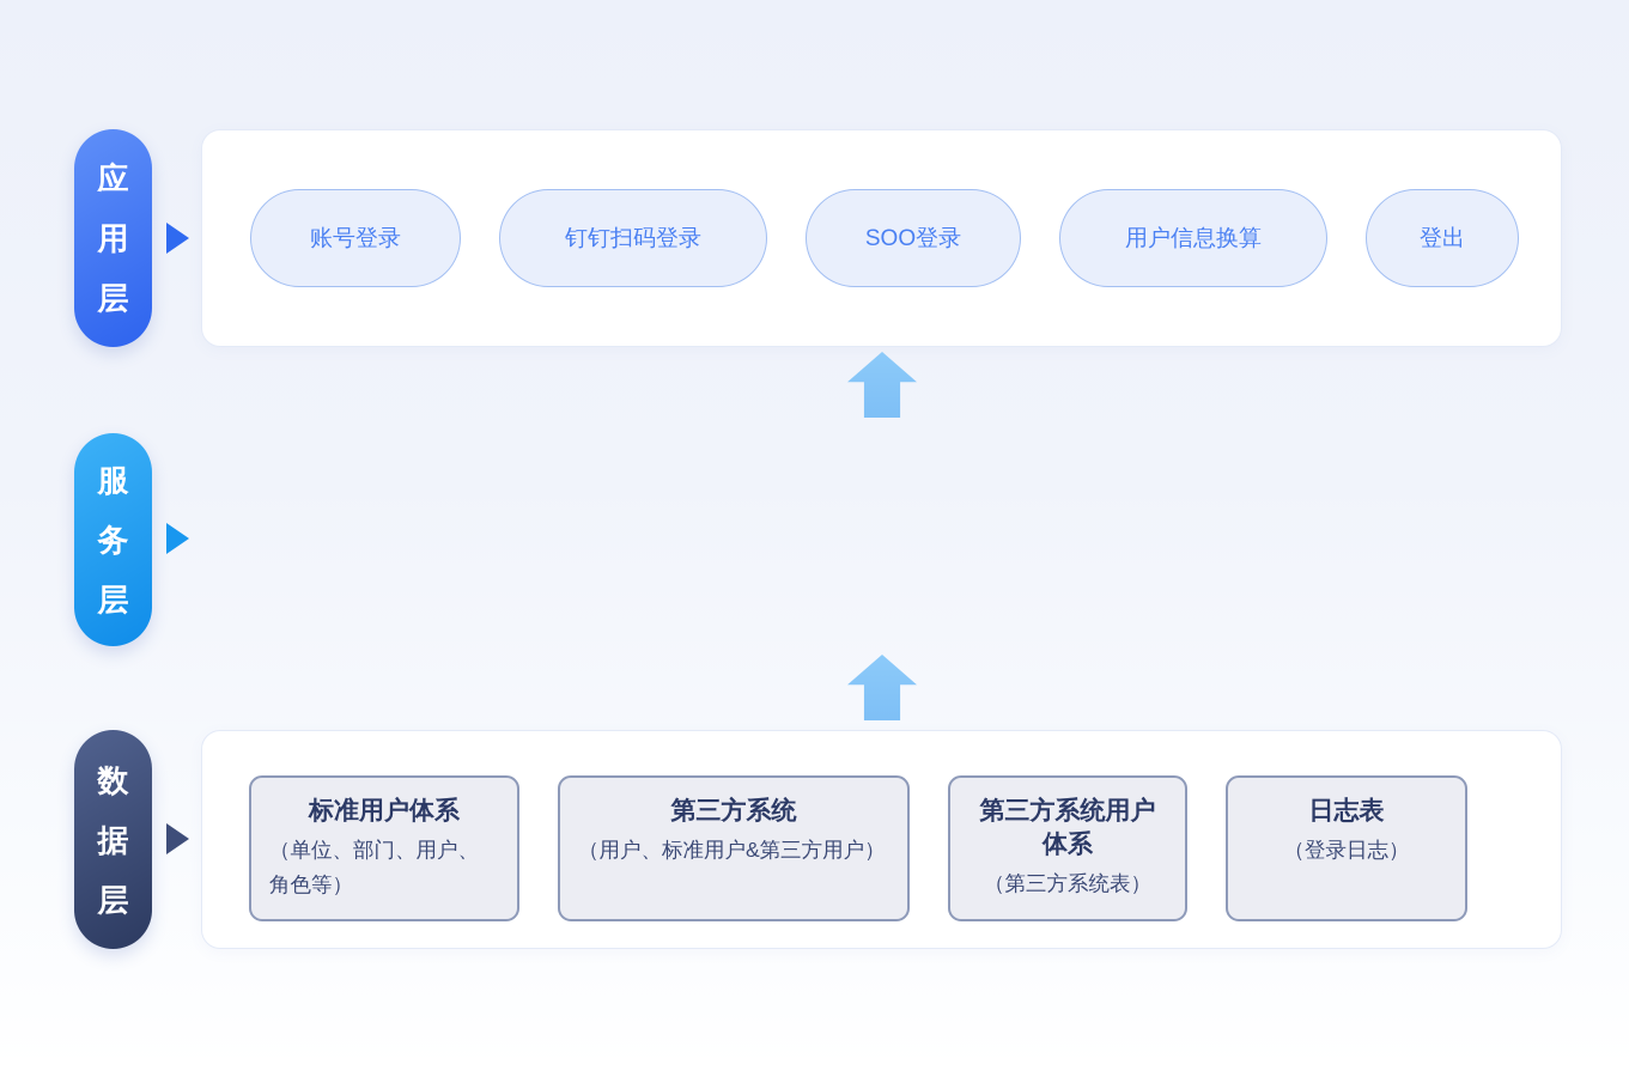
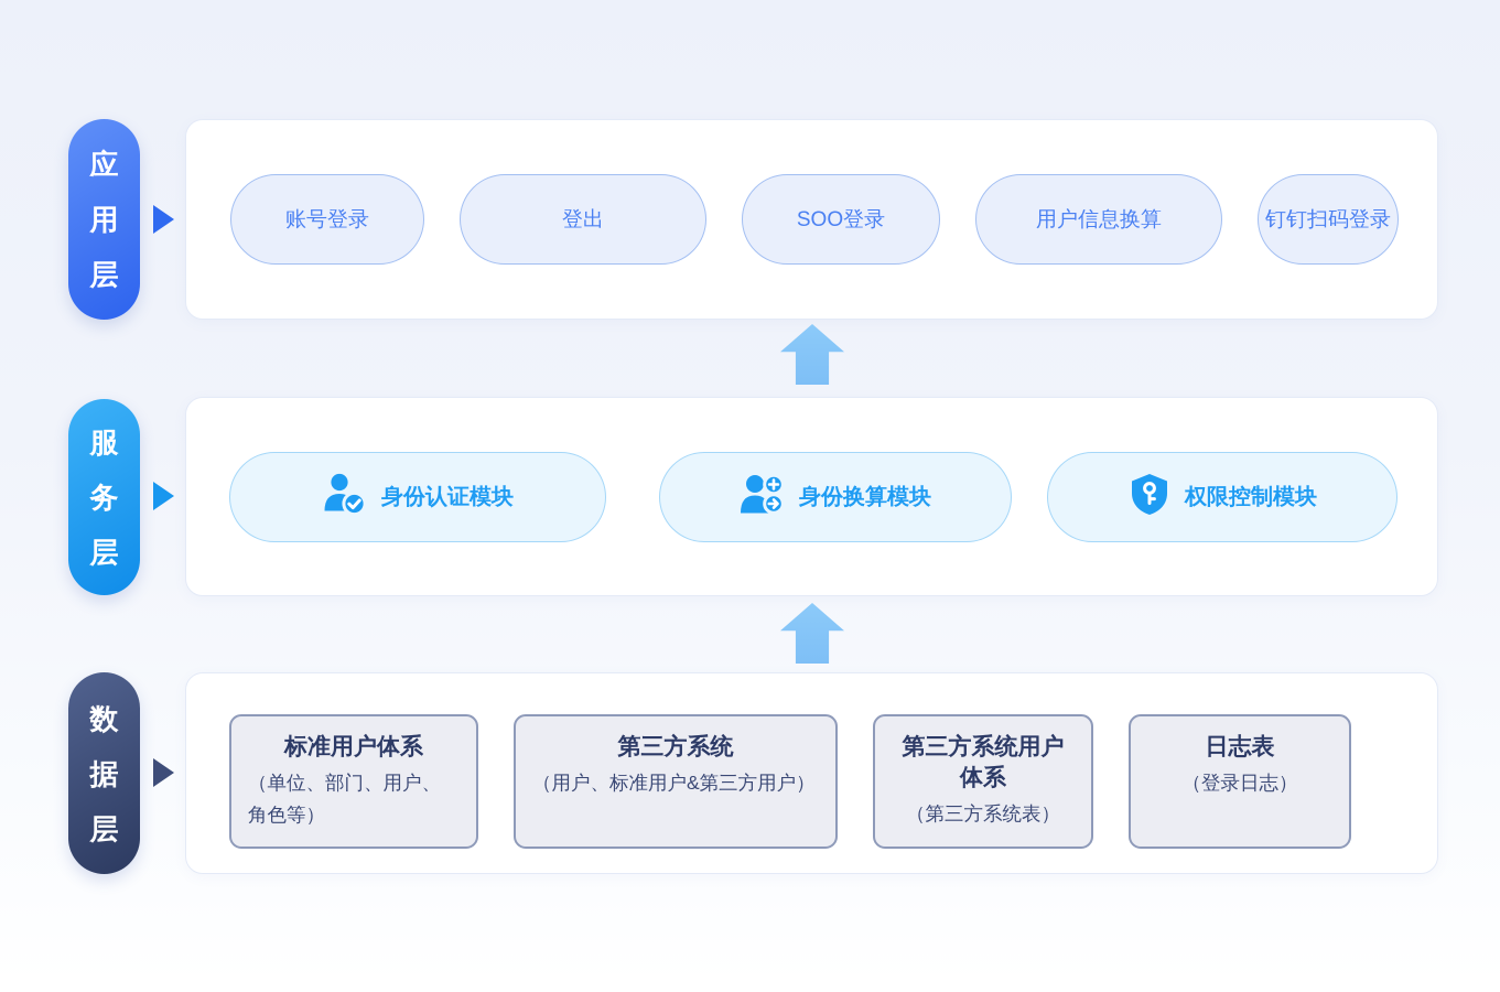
  应用层
  账号登录
- 钉钉扫码登录
+ 登出
  SOO登录
  用户信息换算
- 登出
+ 钉钉扫码登录
  服务层
+ 身份认证模块
+ 身份换算模块
+ 权限控制模块
  数据层
  标准用户体系
  （单位、部门、用户、角色等）
  第三方系统
  （用户、标准用户&第三方用户）
  第三方系统用户体系
  （第三方系统表）
  日志表
  （登录日志）
